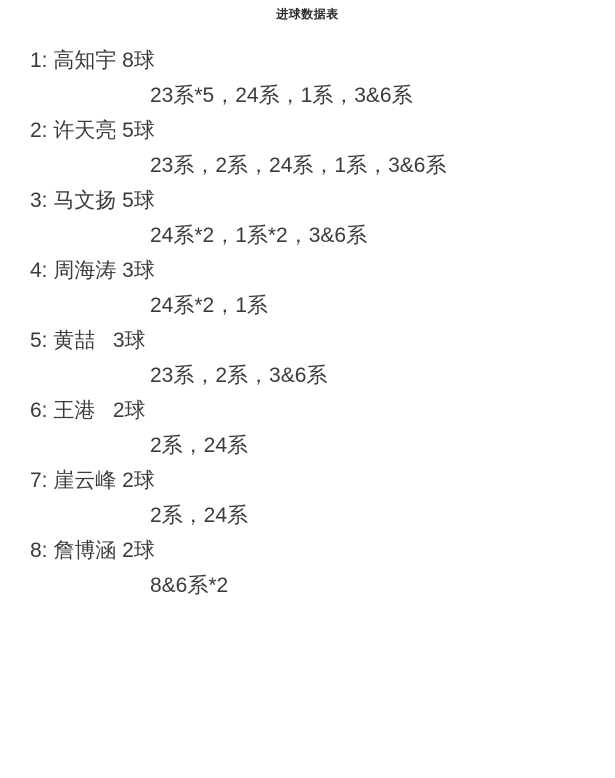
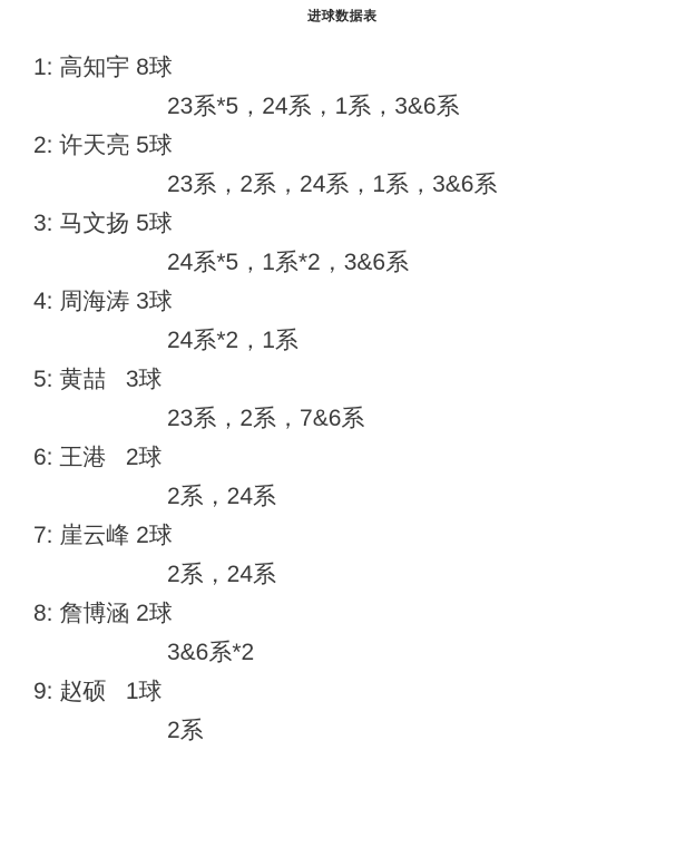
  进球数据表
  1: 高知宇 8球
  23系*5，24系，1系，3&6系
  2: 许天亮 5球
  23系，2系，24系，1系，3&6系
  3: 马文扬 5球
- 24系*2，1系*2，3&6系
+ 24系*5，1系*2，3&6系
  4: 周海涛 3球
  24系*2，1系
  5: 黄喆 3球
- 23系，2系，3&6系
+ 23系，2系，7&6系
  6: 王港 2球
  2系，24系
  7: 崖云峰 2球
  2系，24系
  8: 詹博涵 2球
- 8&6系*2
+ 3&6系*2
+ 9: 赵硕 1球
+ 2系
